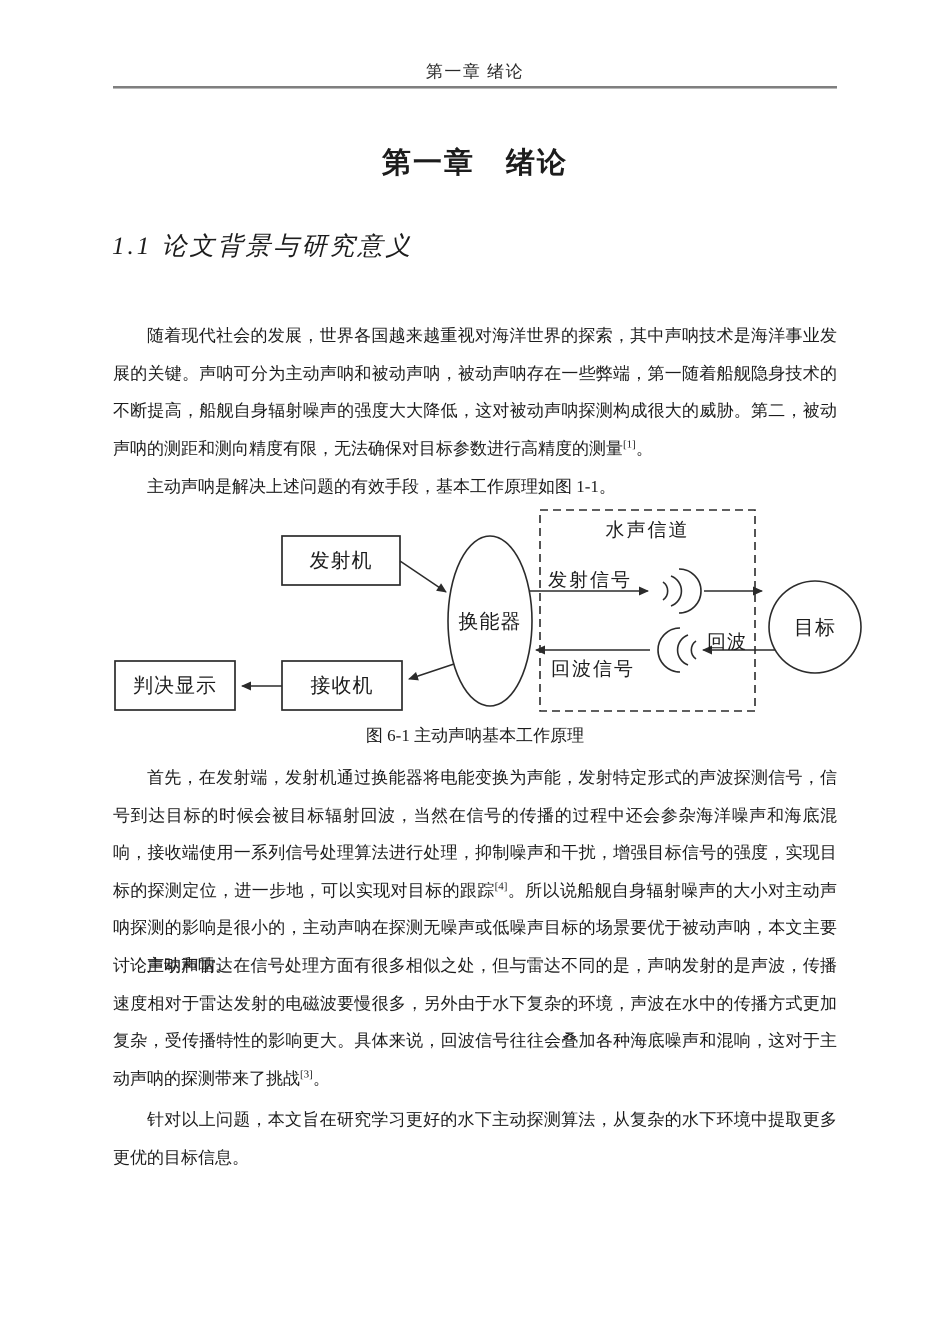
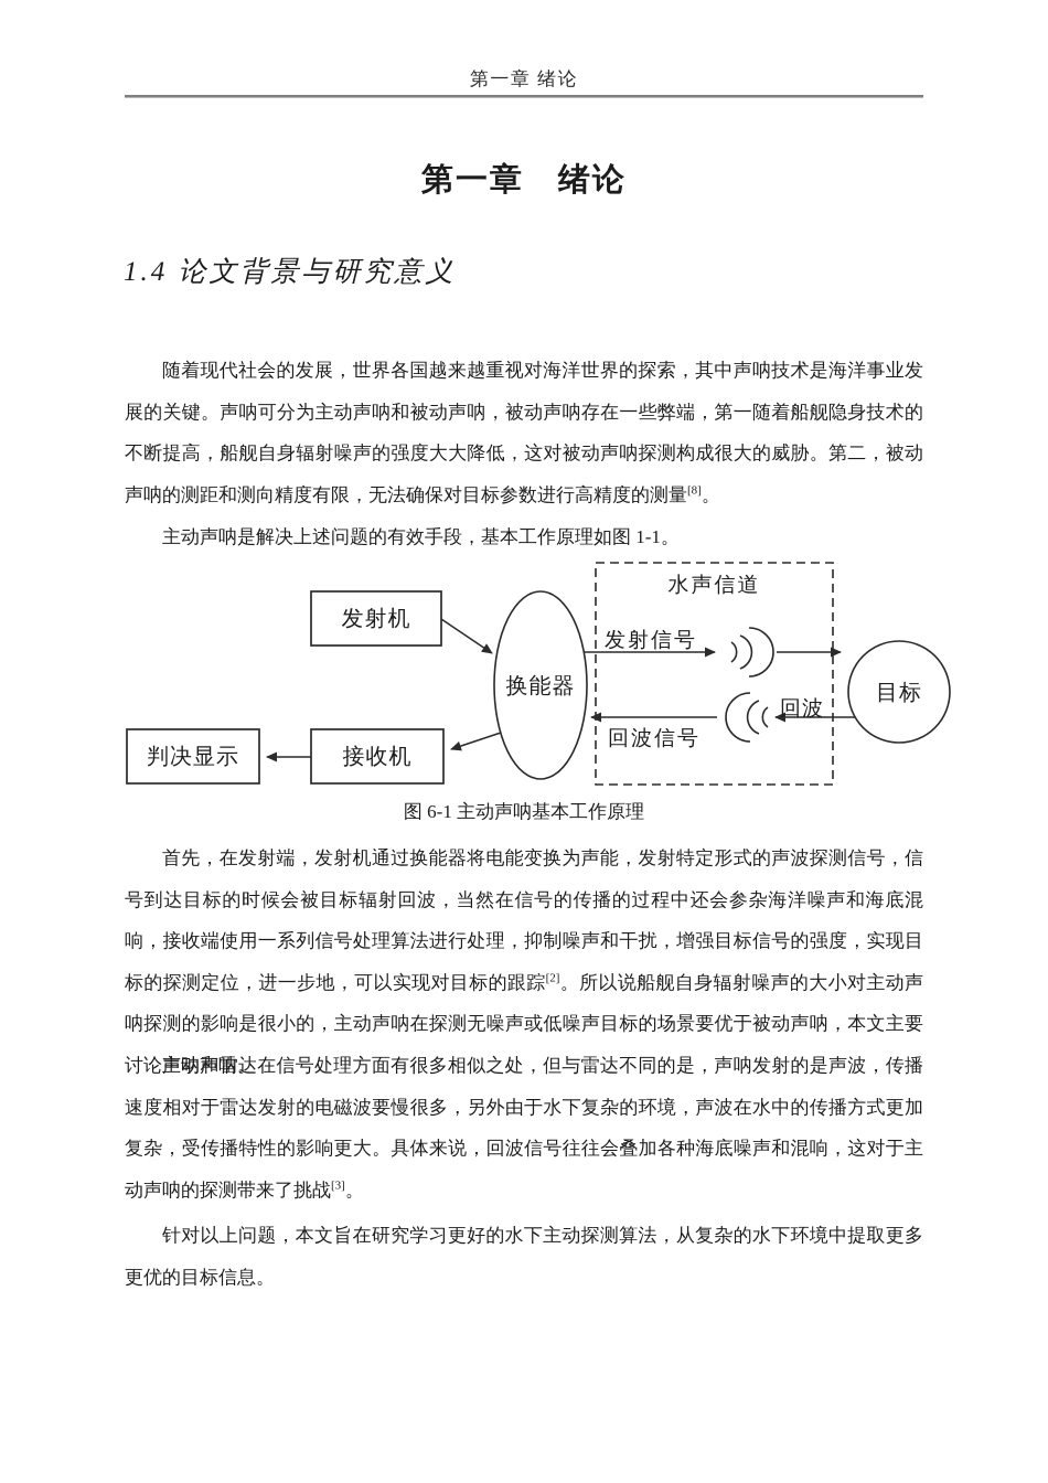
  第一章 绪论
  第一章 绪论
- 1.1 论文背景与研究意义
+ 1.4 论文背景与研究意义
- 随着现代社会的发展，世界各国越来越重视对海洋世界的探索，其中声呐技术是海洋事业发展的关键。声呐可分为主动声呐和被动声呐，被动声呐存在一些弊端，第一随着船舰隐身技术的不断提高，船舰自身辐射噪声的强度大大降低，这对被动声呐探测构成很大的威胁。第二，被动声呐的测距和测向精度有限，无法确保对目标参数进行高精度的测量[1]。
+ 随着现代社会的发展，世界各国越来越重视对海洋世界的探索，其中声呐技术是海洋事业发展的关键。声呐可分为主动声呐和被动声呐，被动声呐存在一些弊端，第一随着船舰隐身技术的不断提高，船舰自身辐射噪声的强度大大降低，这对被动声呐探测构成很大的威胁。第二，被动声呐的测距和测向精度有限，无法确保对目标参数进行高精度的测量[8]。
  主动声呐是解决上述问题的有效手段，基本工作原理如图 1-1。
  发射机
  换能器
  接收机
  判决显示
  目标
  水声信道
  发射信号
  回波
  回波信号
  图 6-1 主动声呐基本工作原理
- 首先，在发射端，发射机通过换能器将电能变换为声能，发射特定形式的声波探测信号，信号到达目标的时候会被目标辐射回波，当然在信号的传播的过程中还会参杂海洋噪声和海底混响，接收端使用一系列信号处理算法进行处理，抑制噪声和干扰，增强目标信号的强度，实现目标的探测定位，进一步地，可以实现对目标的跟踪[4]。所以说船舰自身辐射噪声的大小对主动声呐探测的影响是很小的，主动声呐在探测无噪声或低噪声目标的场景要优于被动声呐，本文主要讨论主动声呐。
+ 首先，在发射端，发射机通过换能器将电能变换为声能，发射特定形式的声波探测信号，信号到达目标的时候会被目标辐射回波，当然在信号的传播的过程中还会参杂海洋噪声和海底混响，接收端使用一系列信号处理算法进行处理，抑制噪声和干扰，增强目标信号的强度，实现目标的探测定位，进一步地，可以实现对目标的跟踪[2]。所以说船舰自身辐射噪声的大小对主动声呐探测的影响是很小的，主动声呐在探测无噪声或低噪声目标的场景要优于被动声呐，本文主要讨论主动声呐。
  声呐和雷达在信号处理方面有很多相似之处，但与雷达不同的是，声呐发射的是声波，传播速度相对于雷达发射的电磁波要慢很多，另外由于水下复杂的环境，声波在水中的传播方式更加复杂，受传播特性的影响更大。具体来说，回波信号往往会叠加各种海底噪声和混响，这对于主动声呐的探测带来了挑战[3]。
  针对以上问题，本文旨在研究学习更好的水下主动探测算法，从复杂的水下环境中提取更多更优的目标信息。
